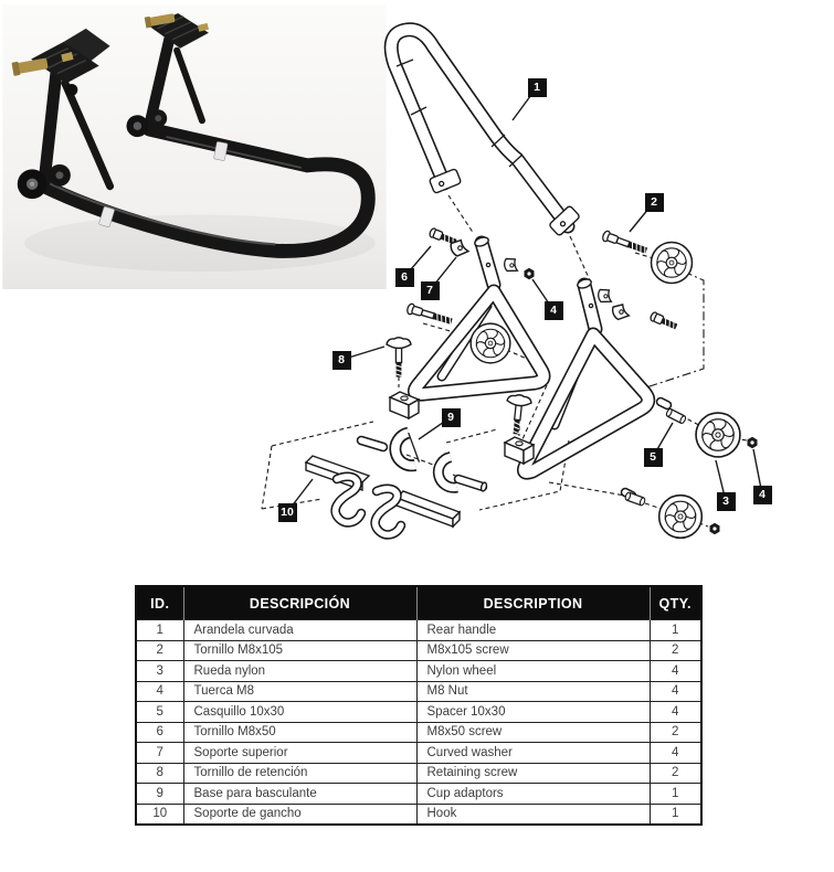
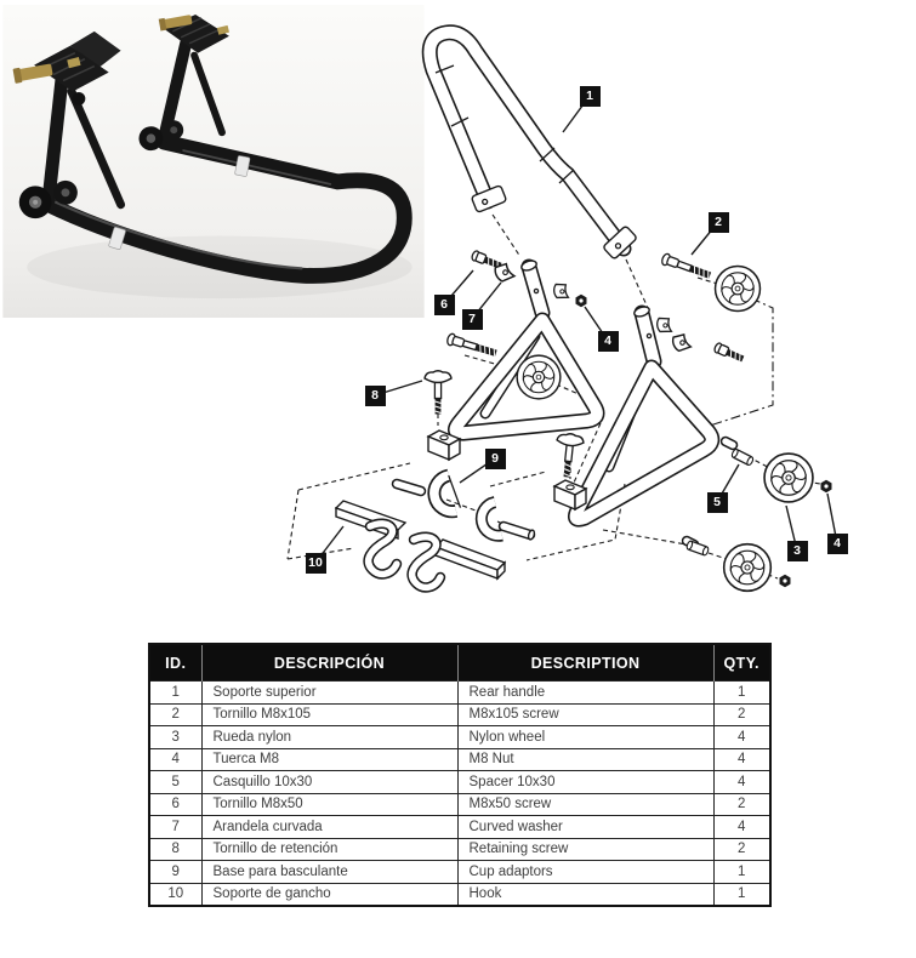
  1
  2
  6
  7
  4
  8
  9
  5
  3
  4
  10
  ID.	DESCRIPCIÓN	DESCRIPTION	QTY.
- 1	Arandela curvada	Rear handle	1
+ 1	Soporte superior	Rear handle	1
  2	Tornillo M8x105	M8x105 screw	2
  3	Rueda nylon	Nylon wheel	4
  4	Tuerca M8	M8 Nut	4
  5	Casquillo 10x30	Spacer 10x30	4
  6	Tornillo M8x50	M8x50 screw	2
- 7	Soporte superior	Curved washer	4
+ 7	Arandela curvada	Curved washer	4
  8	Tornillo de retención	Retaining screw	2
  9	Base para basculante	Cup adaptors	1
  10	Soporte de gancho	Hook	1
